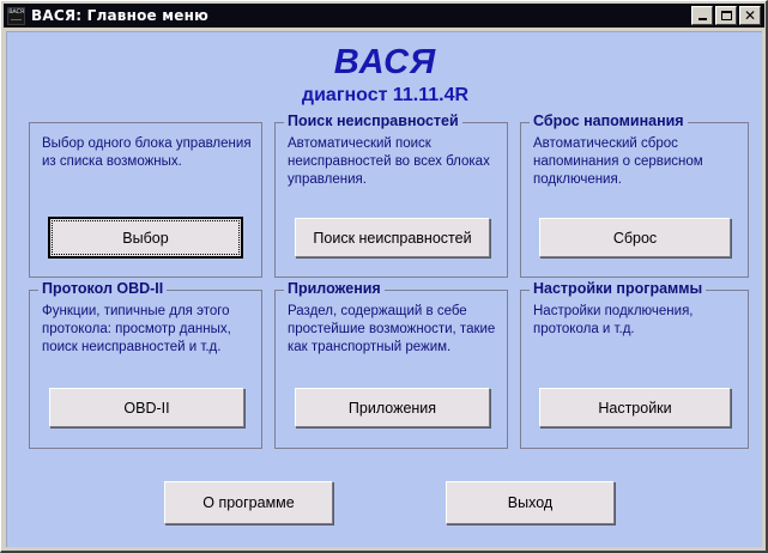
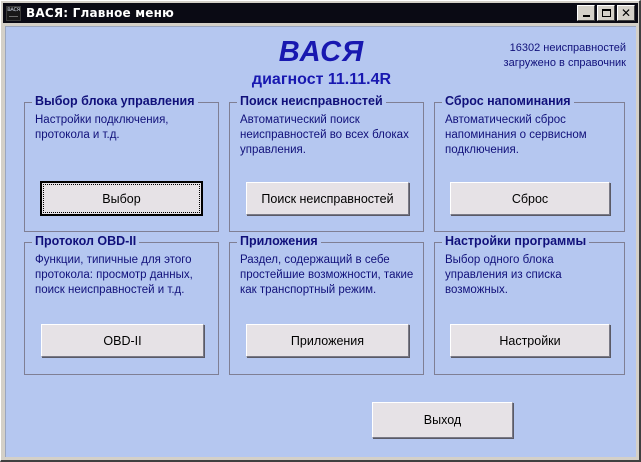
  ВАСЯ: Главное меню
  ✕
  ВАСЯ
  диагност 11.11.4R
+ 16302 неисправностей
+ загружено в справочник
+ Выбор блока управления
- Выбор одного блока управления из списка возможных.
+ Настройки подключения, протокола и т.д.
  Выбор
  Поиск неисправностей
  Автоматический поиск неисправностей во всех блоках управления.
  Поиск неисправностей
  Сброс напоминания
  Автоматический сброс напоминания о сервисном подключения.
  Сброс
  Протокол OBD-II
  Функции, типичные для этого протокола: просмотр данных, поиск неисправностей и т.д.
  OBD-II
  Приложения
  Раздел, содержащий в себе простейшие возможности, такие как транспортный режим.
  Приложения
  Настройки программы
- Настройки подключения, протокола и т.д.
+ Выбор одного блока управления из списка возможных.
  Настройки
- О программе
  Выход
